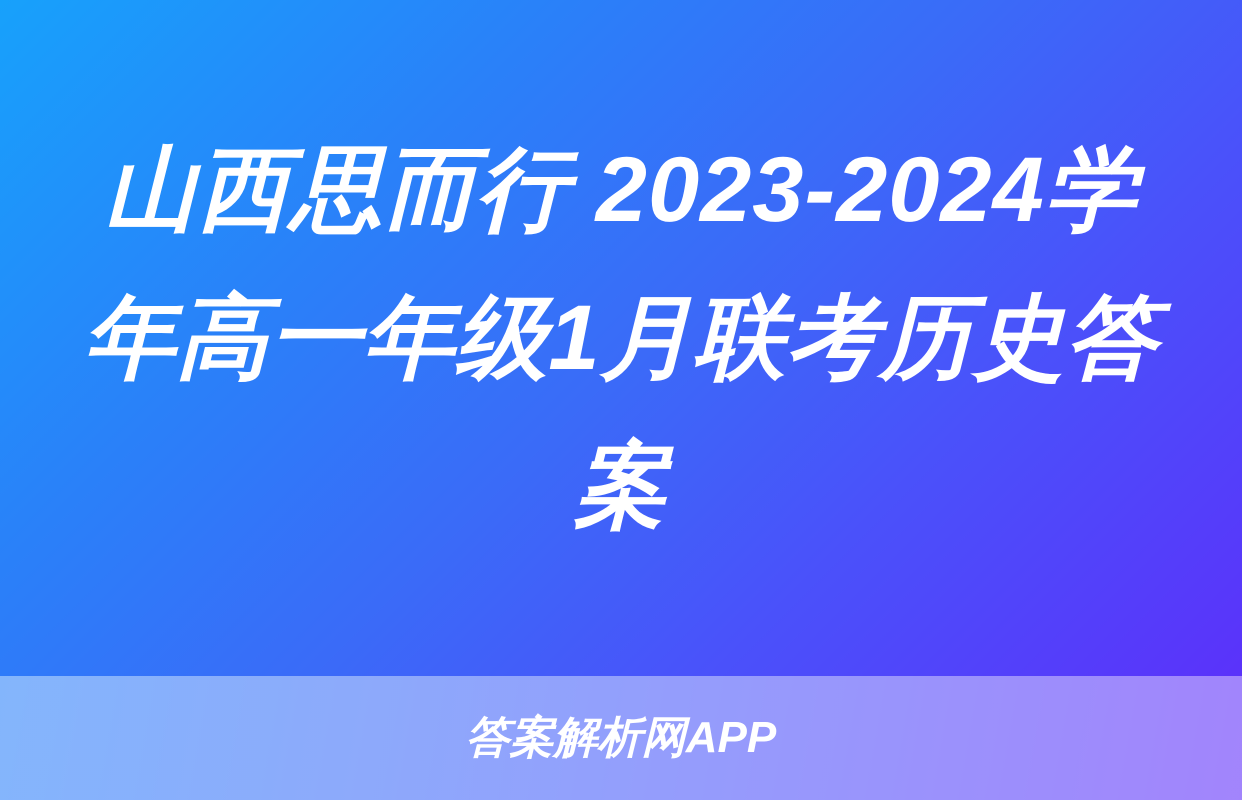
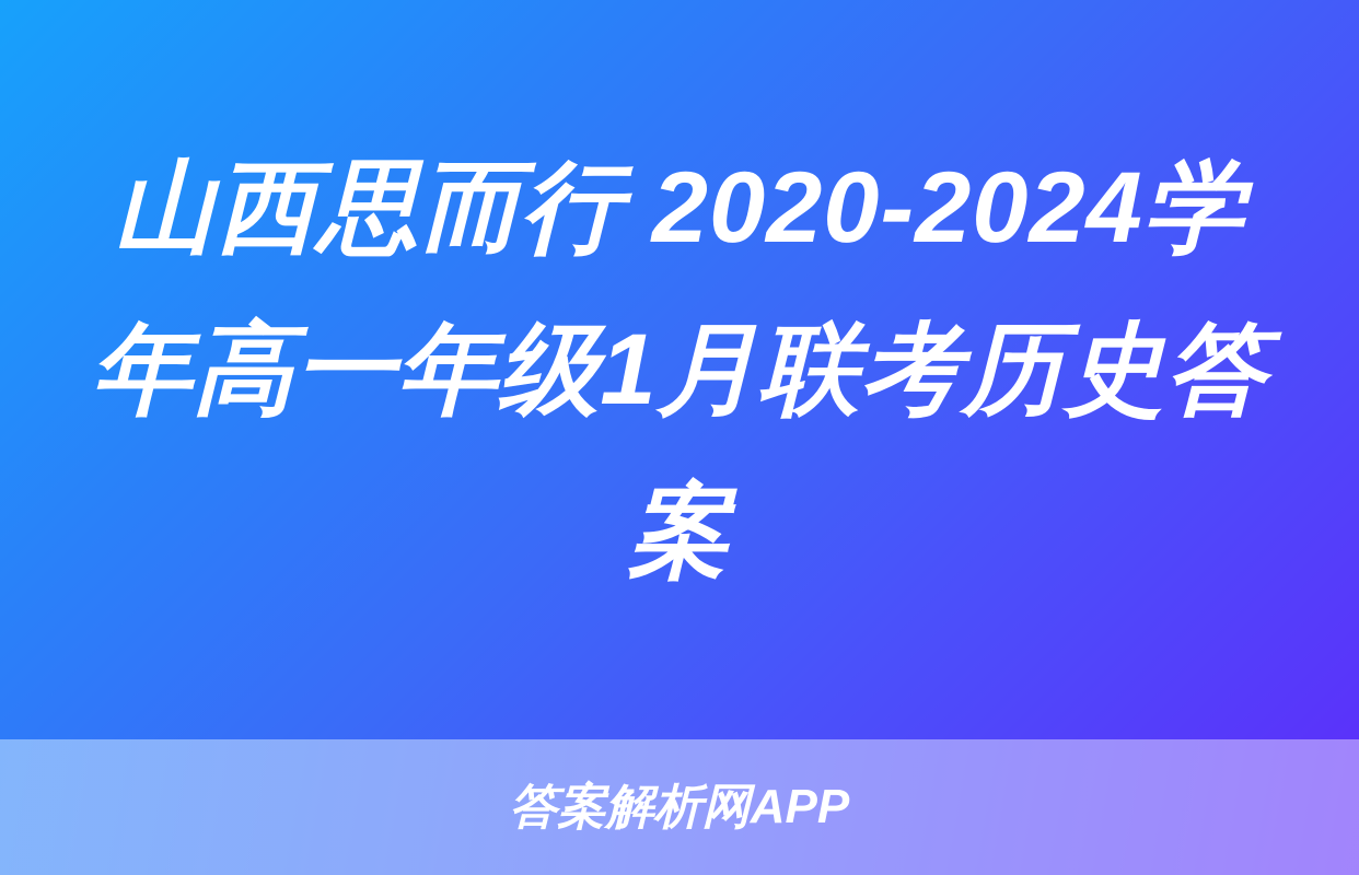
- 山西思而行 2023-2024学年高一年级1月联考历史答案
+ 山西思而行 2020-2024学年高一年级1月联考历史答案
  答案解析网APP
